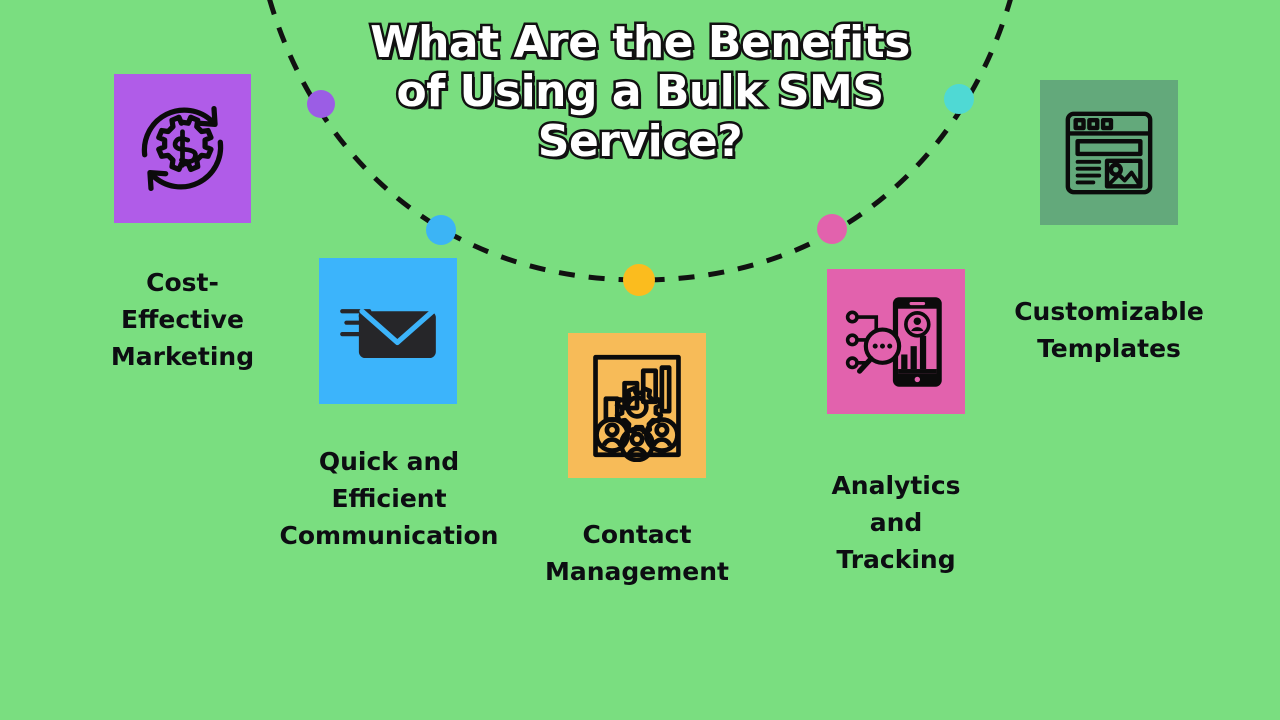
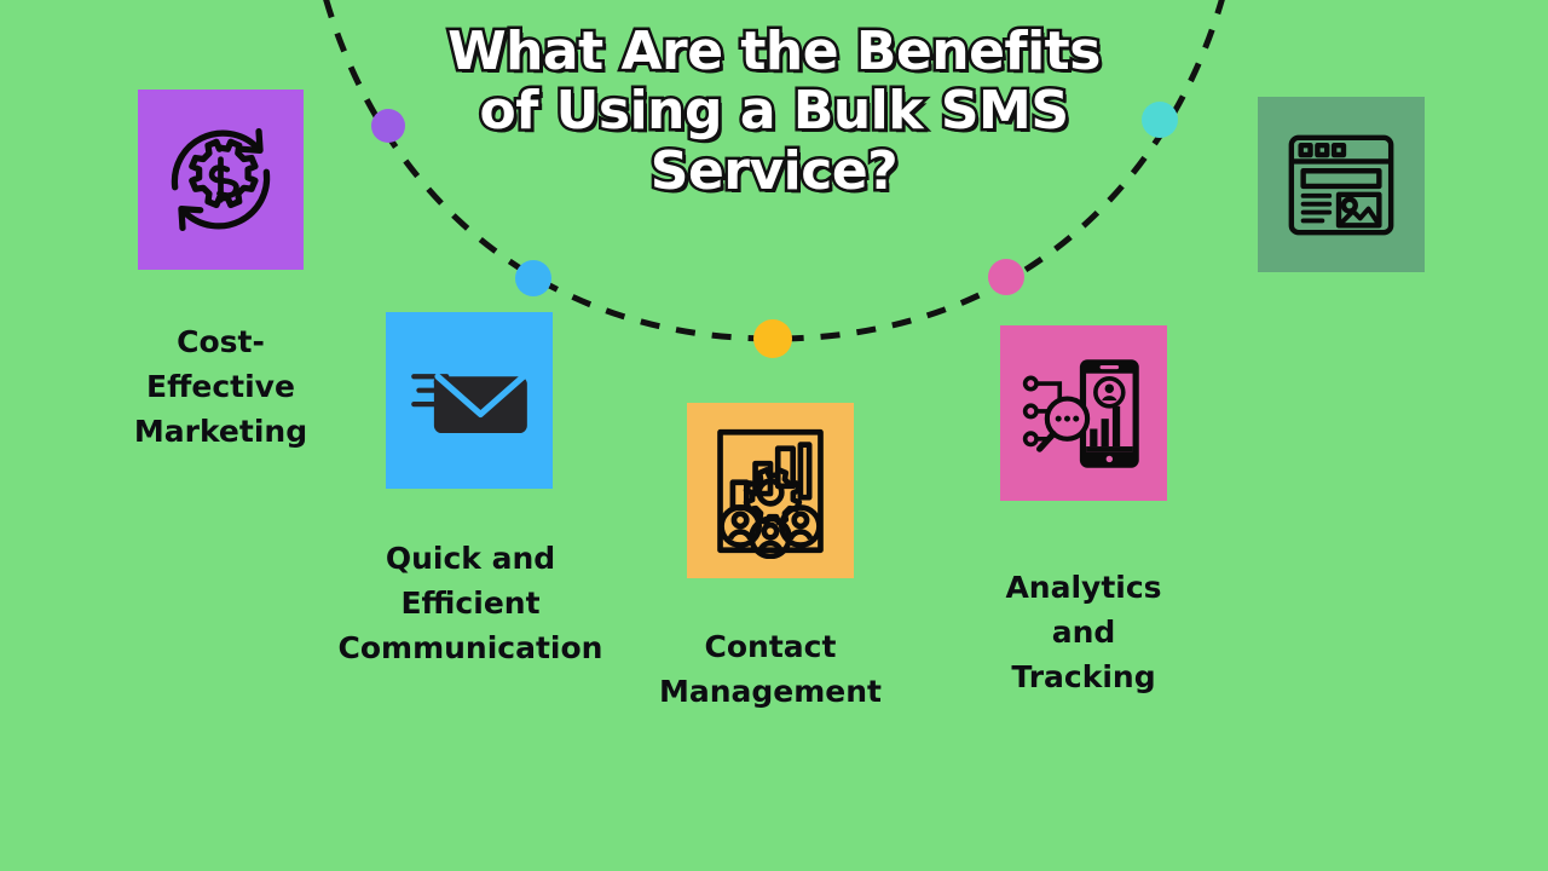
  What Are the Benefits
  of Using a Bulk SMS
  Service?
  Cost-
  Effective
  Marketing
  Quick and
  Efficient
  Communication
  Contact
  Management
  Analytics and
  Tracking
- Customizable
- Templates
